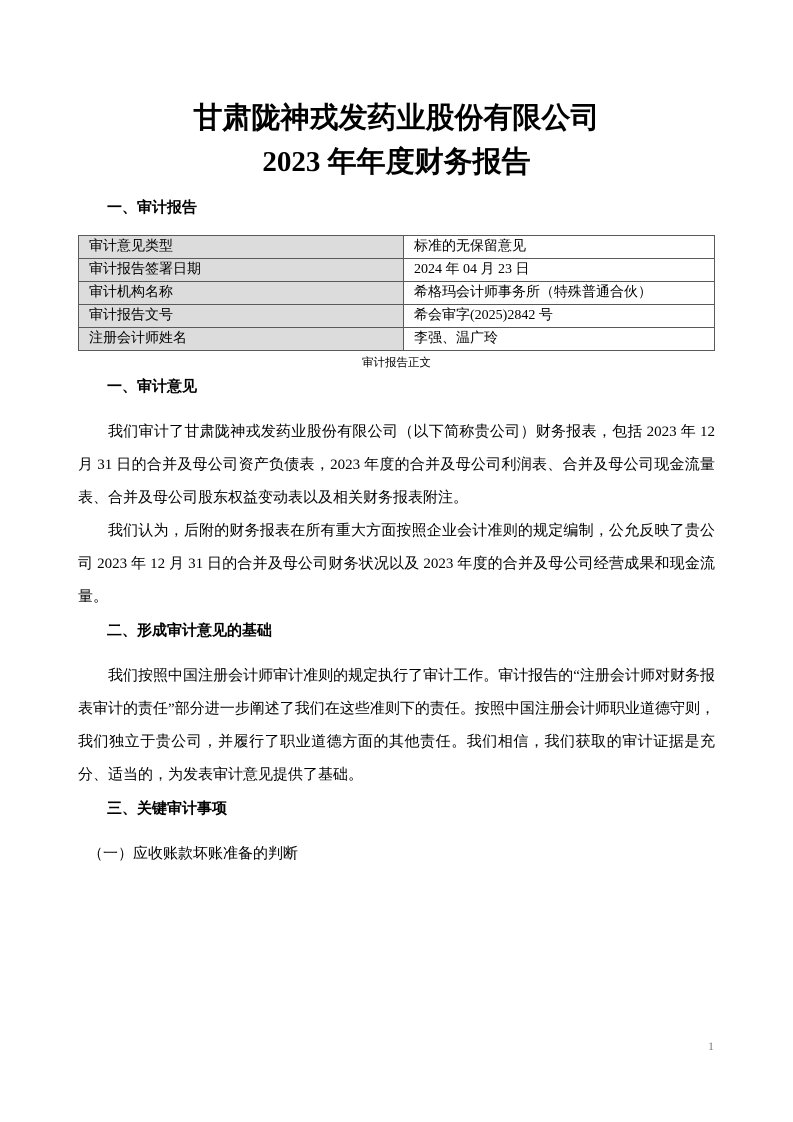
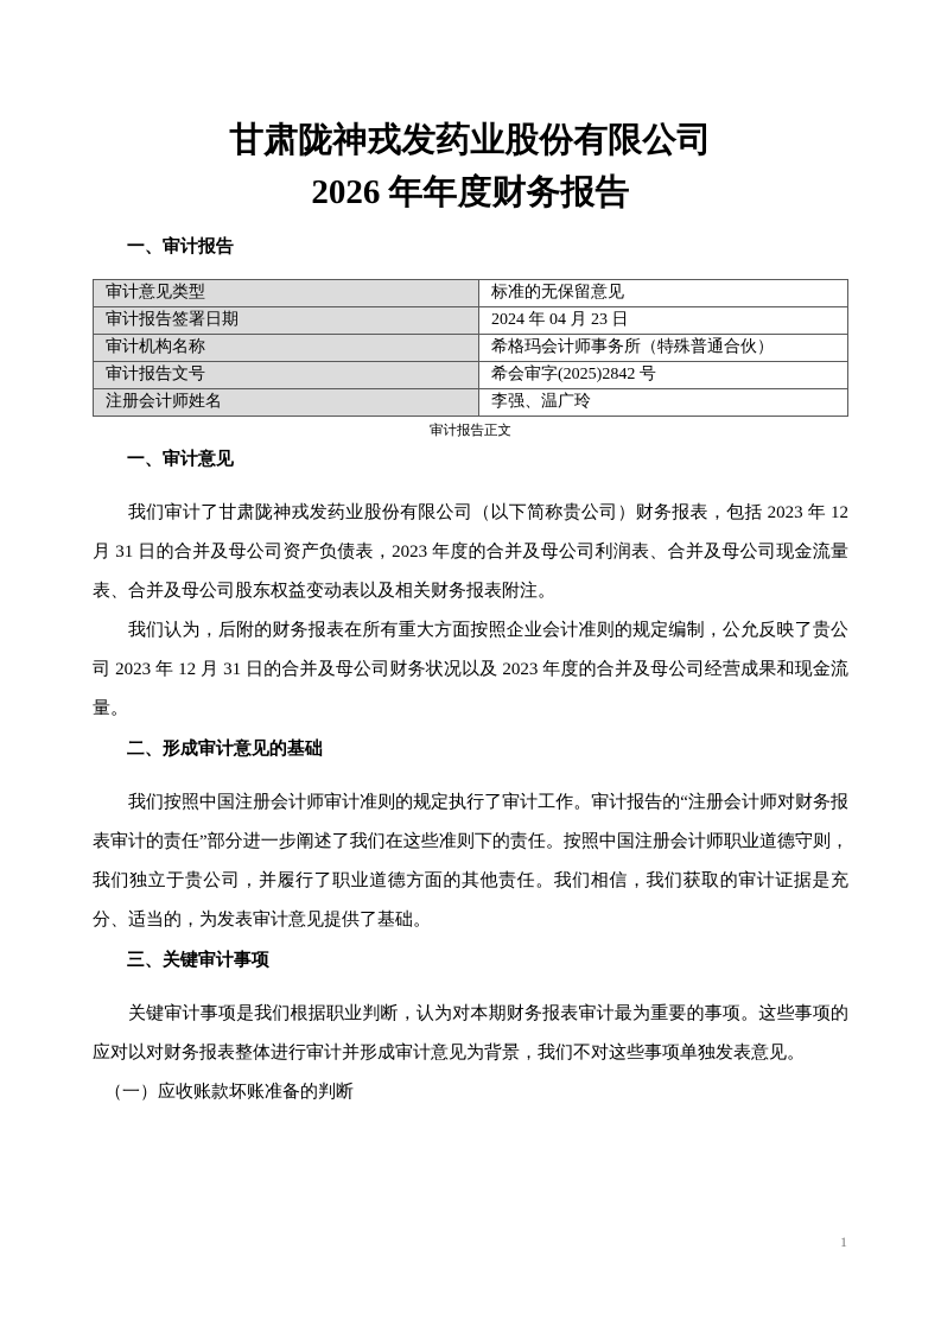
  甘肃陇神戎发药业股份有限公司
- 2023 年年度财务报告
+ 2026 年年度财务报告
  一、审计报告
  审计意见类型	标准的无保留意见
  审计报告签署日期	2024 年 04 月 23 日
  审计机构名称	希格玛会计师事务所（特殊普通合伙）
  审计报告文号	希会审字(2025)2842 号
  注册会计师姓名	李强、温广玲
  审计报告正文
  一、审计意见
  我们审计了甘肃陇神戎发药业股份有限公司（以下简称贵公司）财务报表，包括 2023 年 12 月 31 日的合并及母公司资产负债表，2023 年度的合并及母公司利润表、合并及母公司现金流量表、合并及母公司股东权益变动表以及相关财务报表附注。
  我们认为，后附的财务报表在所有重大方面按照企业会计准则的规定编制，公允反映了贵公司 2023 年 12 月 31 日的合并及母公司财务状况以及 2023 年度的合并及母公司经营成果和现金流量。
  二、形成审计意见的基础
  我们按照中国注册会计师审计准则的规定执行了审计工作。审计报告的“注册会计师对财务报表审计的责任”部分进一步阐述了我们在这些准则下的责任。按照中国注册会计师职业道德守则，我们独立于贵公司，并履行了职业道德方面的其他责任。我们相信，我们获取的审计证据是充分、适当的，为发表审计意见提供了基础。
  三、关键审计事项
+ 关键审计事项是我们根据职业判断，认为对本期财务报表审计最为重要的事项。这些事项的应对以对财务报表整体进行审计并形成审计意见为背景，我们不对这些事项单独发表意见。
  （一）应收账款坏账准备的判断
  1
